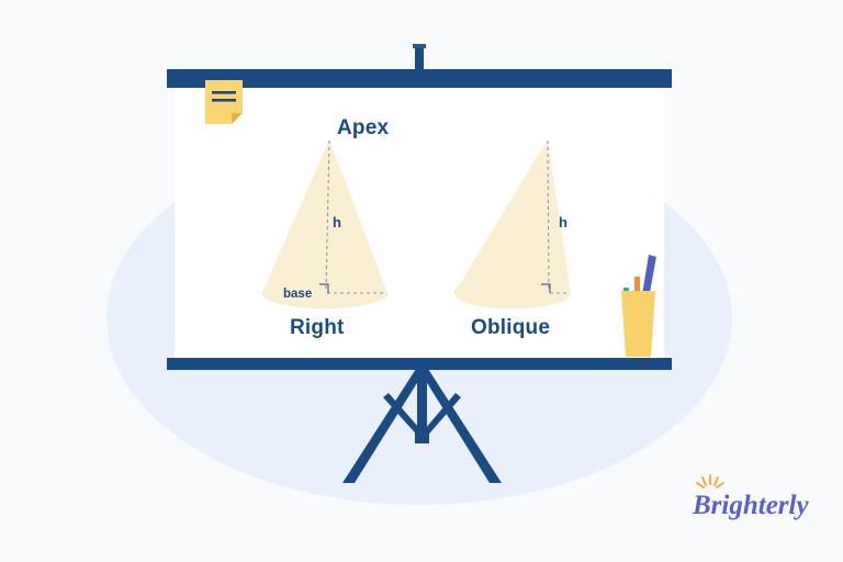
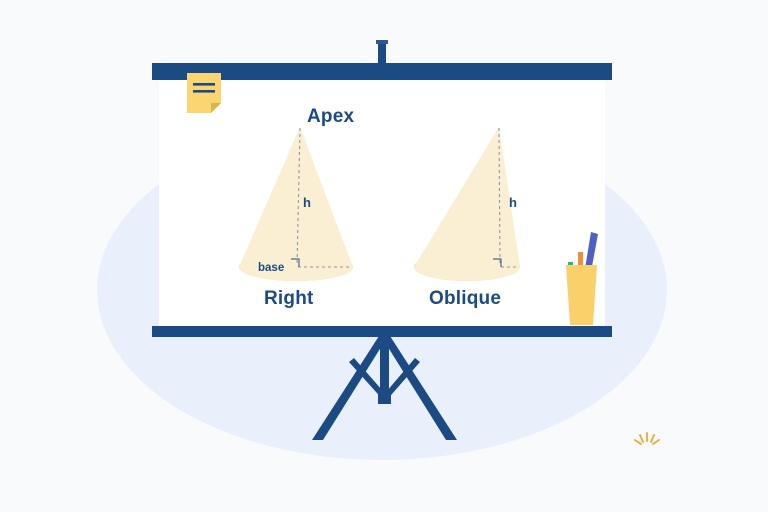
  Apex
  h
  base
  Right
  h
  Oblique
- Brighterly
